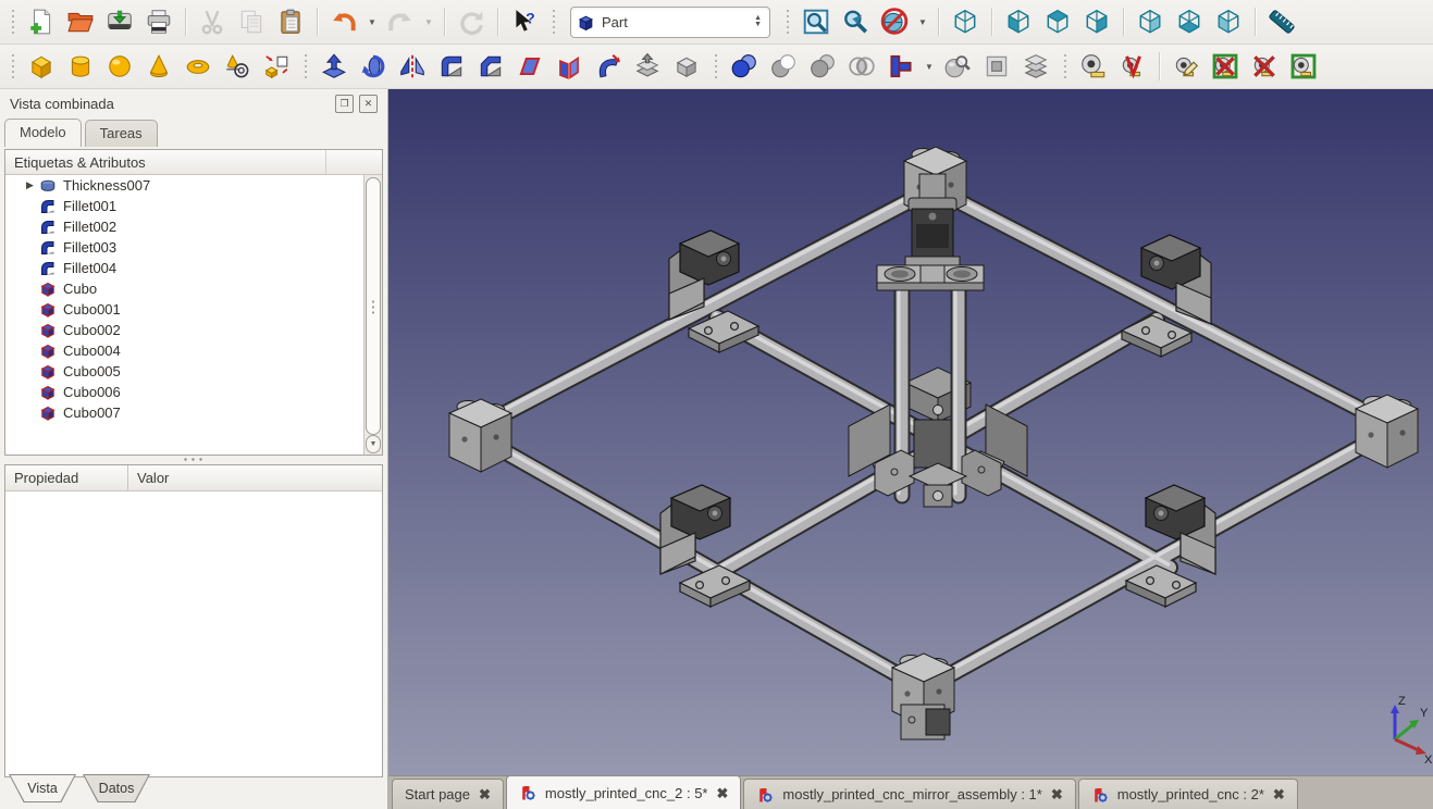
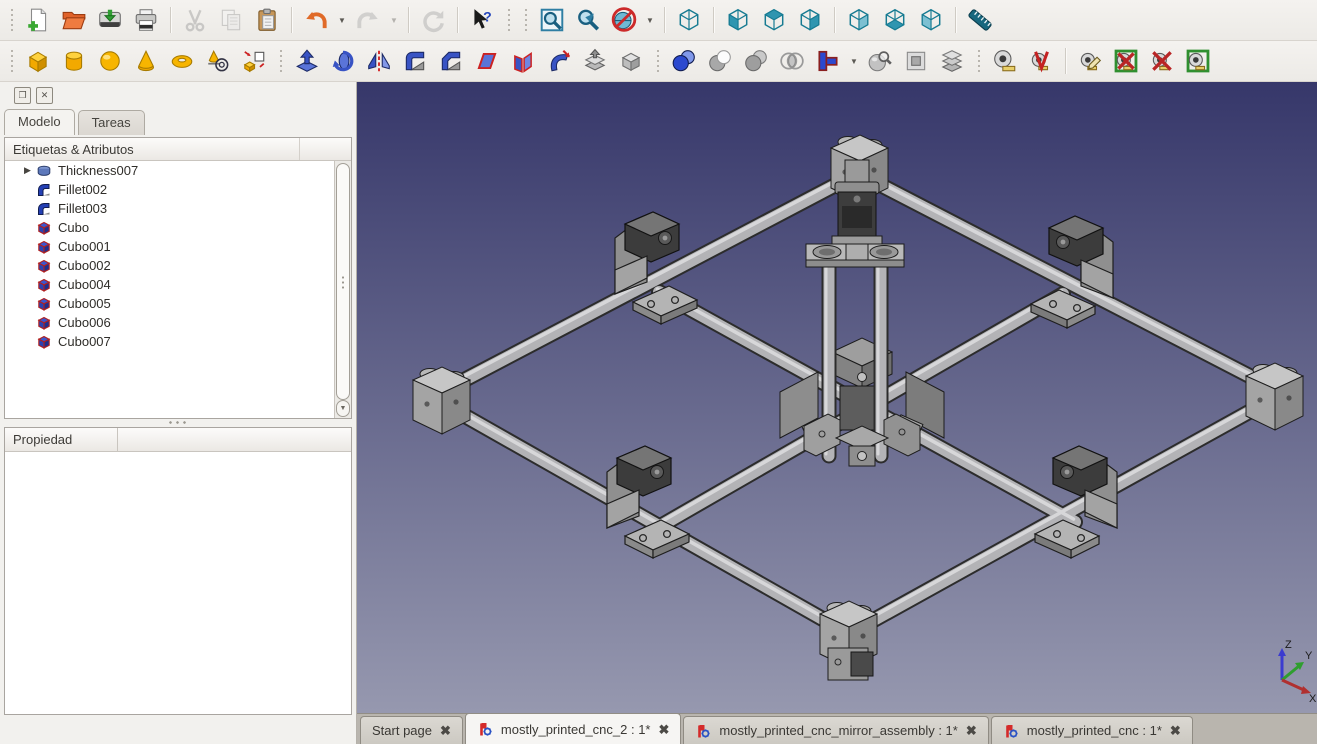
  ▼
  ▼
  ?
- Part
  ▼
  ▼
- Vista combinada
  ❐
  ✕
  Modelo
  Tareas
  Etiquetas & Atributos
  ▶
  Thickness007
- Fillet001
  Fillet002
  Fillet003
- Fillet004
  Cubo
  Cubo001
  Cubo002
  Cubo004
  Cubo005
  Cubo006
  Cubo007
  Propiedad
- Valor
- Vista
- Datos
  Z
  Y
  X
  Start page
  ✖
- mostly_printed_cnc_2 : 5*
+ mostly_printed_cnc_2 : 1*
  ✖
  mostly_printed_cnc_mirror_assembly : 1*
  ✖
- mostly_printed_cnc : 2*
+ mostly_printed_cnc : 1*
  ✖
